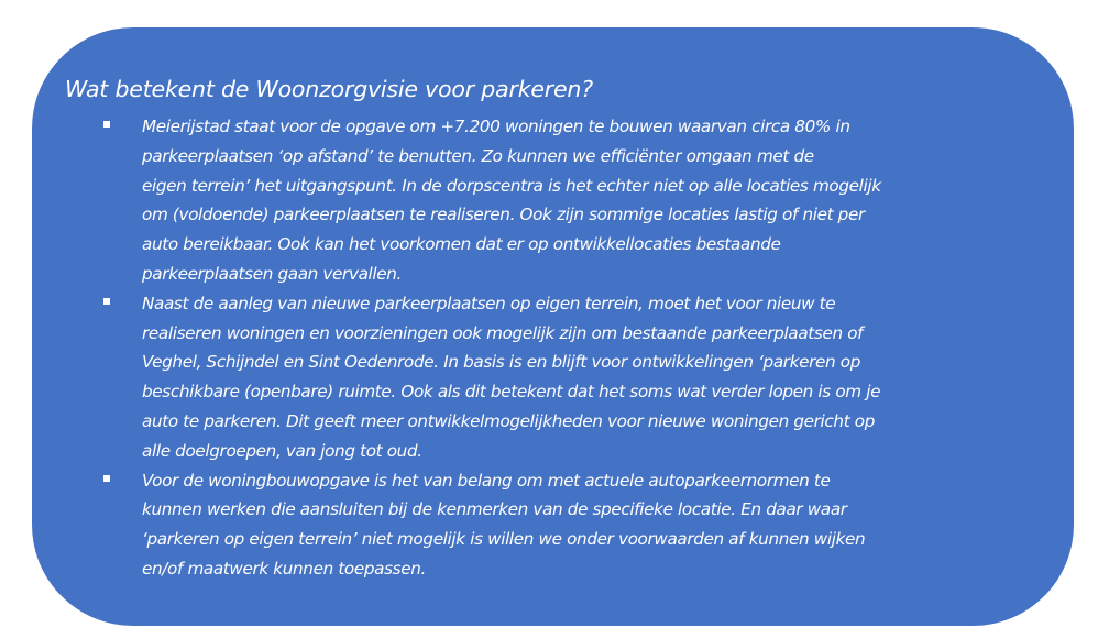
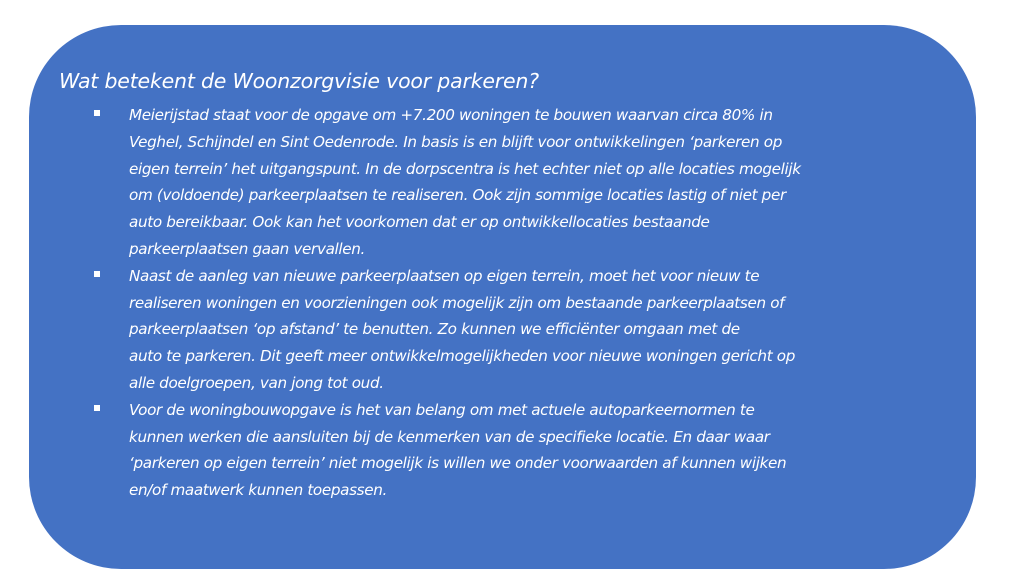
  Wat betekent de Woonzorgvisie voor parkeren?
  Meierijstad staat voor de opgave om +7.200 woningen te bouwen waarvan circa 80% in
- parkeerplaatsen ‘op afstand’ te benutten. Zo kunnen we efficiënter omgaan met de
+ Veghel, Schijndel en Sint Oedenrode. In basis is en blijft voor ontwikkelingen ‘parkeren op
  eigen terrein’ het uitgangspunt. In de dorpscentra is het echter niet op alle locaties mogelijk
  om (voldoende) parkeerplaatsen te realiseren. Ook zijn sommige locaties lastig of niet per
  auto bereikbaar. Ook kan het voorkomen dat er op ontwikkellocaties bestaande
  parkeerplaatsen gaan vervallen.
  Naast de aanleg van nieuwe parkeerplaatsen op eigen terrein, moet het voor nieuw te
  realiseren woningen en voorzieningen ook mogelijk zijn om bestaande parkeerplaatsen of
- Veghel, Schijndel en Sint Oedenrode. In basis is en blijft voor ontwikkelingen ‘parkeren op
+ parkeerplaatsen ‘op afstand’ te benutten. Zo kunnen we efficiënter omgaan met de
- beschikbare (openbare) ruimte. Ook als dit betekent dat het soms wat verder lopen is om je
  auto te parkeren. Dit geeft meer ontwikkelmogelijkheden voor nieuwe woningen gericht op
  alle doelgroepen, van jong tot oud.
  Voor de woningbouwopgave is het van belang om met actuele autoparkeernormen te
  kunnen werken die aansluiten bij de kenmerken van de specifieke locatie. En daar waar
  ‘parkeren op eigen terrein’ niet mogelijk is willen we onder voorwaarden af kunnen wijken
  en/of maatwerk kunnen toepassen.
